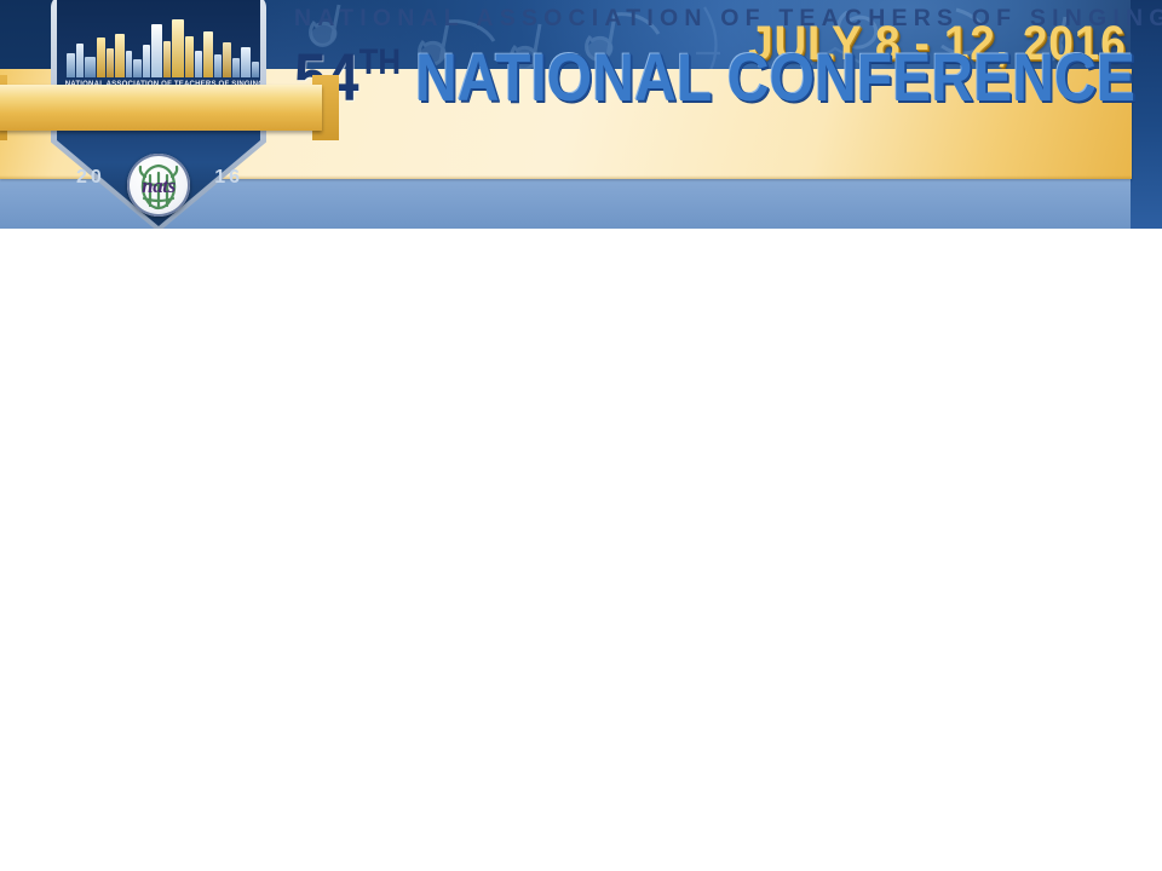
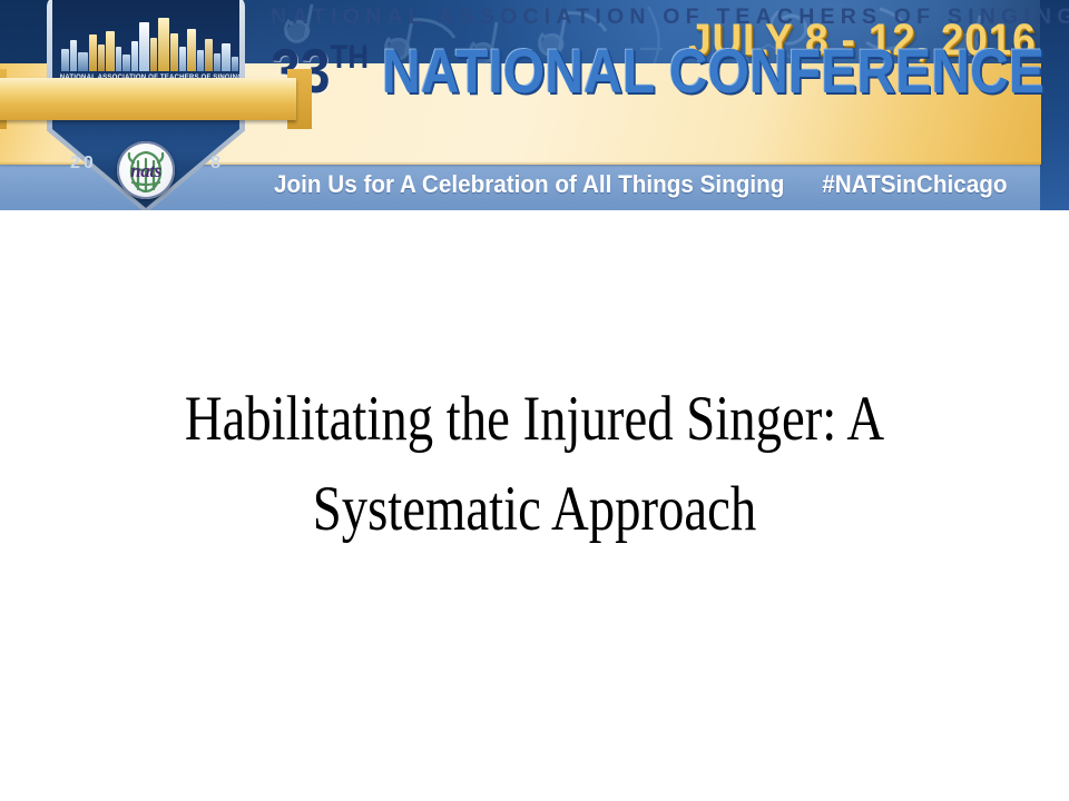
  JULY 8 - 12, 2016
  NATIONAL ASSOCIATION OF TEACHERS OF SINGING
- 54TH NATIONAL CONFERENCE
+ 33TH NATIONAL CONFERENCE
+ Join Us for A Celebration of All Things Singing #NATSinChicago
  20
- 16
+ 8
  nats
+ Habilitating the Injured Singer: A
+ Systematic Approach
